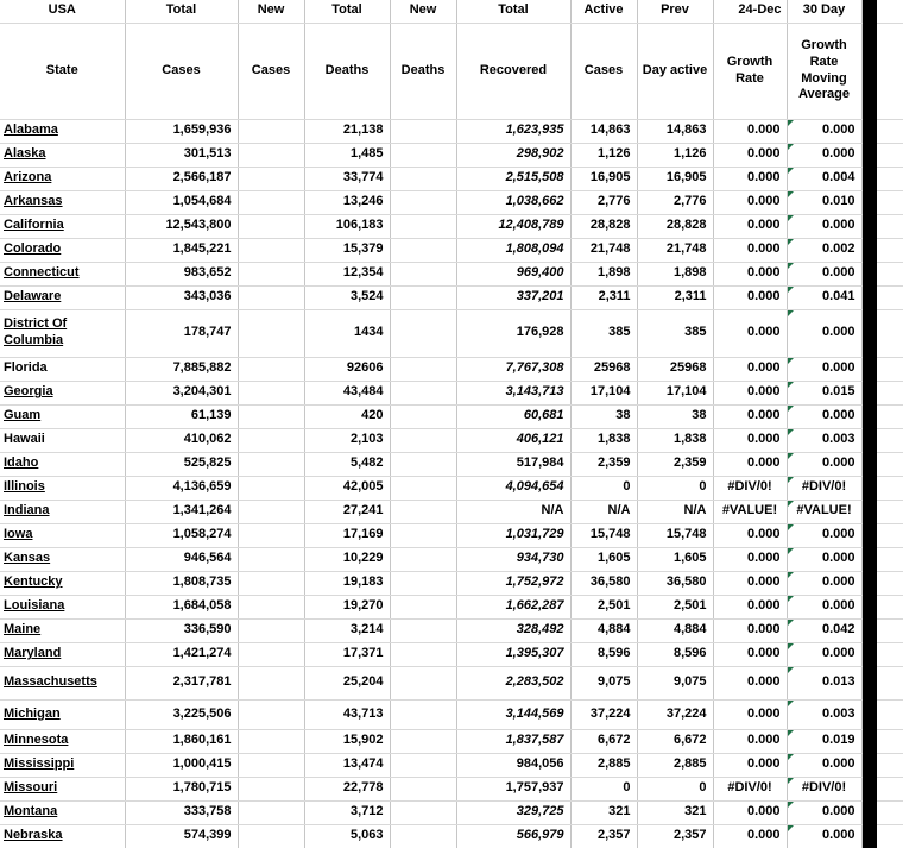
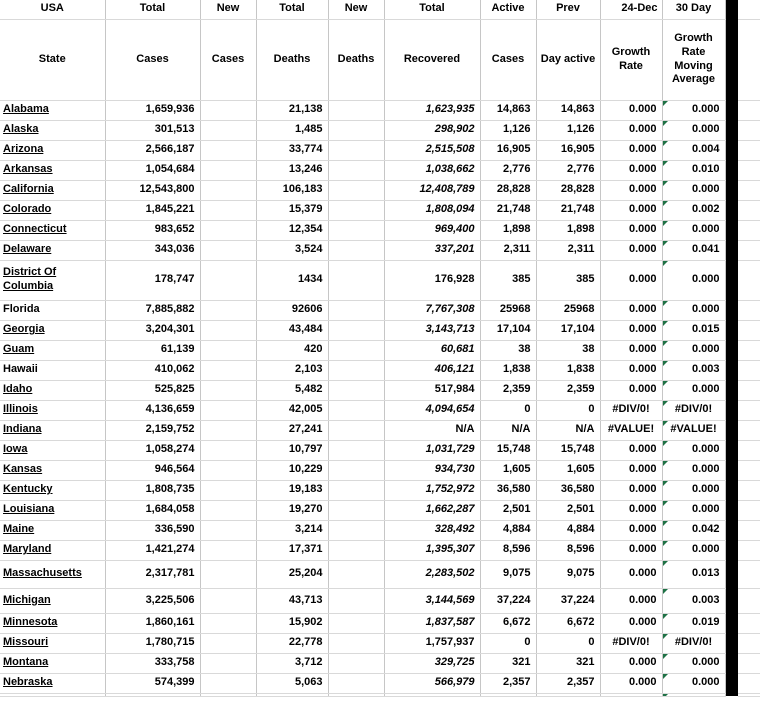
  USA	Total	New	Total	New	Total	Active	Prev	24-Dec	30 Day
  State	Cases	Cases	Deaths	Deaths	Recovered	Cases	Day active	Growth Rate	Growth Rate Moving Average
  Alabama	1,659,936		21,138		1,623,935	14,863	14,863	0.000	0.000
  Alaska	301,513		1,485		298,902	1,126	1,126	0.000	0.000
  Arizona	2,566,187		33,774		2,515,508	16,905	16,905	0.000	0.004
  Arkansas	1,054,684		13,246		1,038,662	2,776	2,776	0.000	0.010
  California	12,543,800		106,183		12,408,789	28,828	28,828	0.000	0.000
  Colorado	1,845,221		15,379		1,808,094	21,748	21,748	0.000	0.002
  Connecticut	983,652		12,354		969,400	1,898	1,898	0.000	0.000
  Delaware	343,036		3,524		337,201	2,311	2,311	0.000	0.041
  District Of Columbia	178,747		1434		176,928	385	385	0.000	0.000
  Florida	7,885,882		92606		7,767,308	25968	25968	0.000	0.000
  Georgia	3,204,301		43,484		3,143,713	17,104	17,104	0.000	0.015
  Guam	61,139		420		60,681	38	38	0.000	0.000
  Hawaii	410,062		2,103		406,121	1,838	1,838	0.000	0.003
  Idaho	525,825		5,482		517,984	2,359	2,359	0.000	0.000
  Illinois	4,136,659		42,005		4,094,654	0	0	#DIV/0!	#DIV/0!
- Indiana	1,341,264		27,241		N/A	N/A	N/A	#VALUE!	#VALUE!
+ Indiana	2,159,752		27,241		N/A	N/A	N/A	#VALUE!	#VALUE!
- Iowa	1,058,274		17,169		1,031,729	15,748	15,748	0.000	0.000
+ Iowa	1,058,274		10,797		1,031,729	15,748	15,748	0.000	0.000
  Kansas	946,564		10,229		934,730	1,605	1,605	0.000	0.000
  Kentucky	1,808,735		19,183		1,752,972	36,580	36,580	0.000	0.000
  Louisiana	1,684,058		19,270		1,662,287	2,501	2,501	0.000	0.000
  Maine	336,590		3,214		328,492	4,884	4,884	0.000	0.042
  Maryland	1,421,274		17,371		1,395,307	8,596	8,596	0.000	0.000
  Massachusetts	2,317,781		25,204		2,283,502	9,075	9,075	0.000	0.013
  Michigan	3,225,506		43,713		3,144,569	37,224	37,224	0.000	0.003
  Minnesota	1,860,161		15,902		1,837,587	6,672	6,672	0.000	0.019
- Mississippi	1,000,415		13,474		984,056	2,885	2,885	0.000	0.000
  Missouri	1,780,715		22,778		1,757,937	0	0	#DIV/0!	#DIV/0!
  Montana	333,758		3,712		329,725	321	321	0.000	0.000
  Nebraska	574,399		5,063		566,979	2,357	2,357	0.000	0.000
